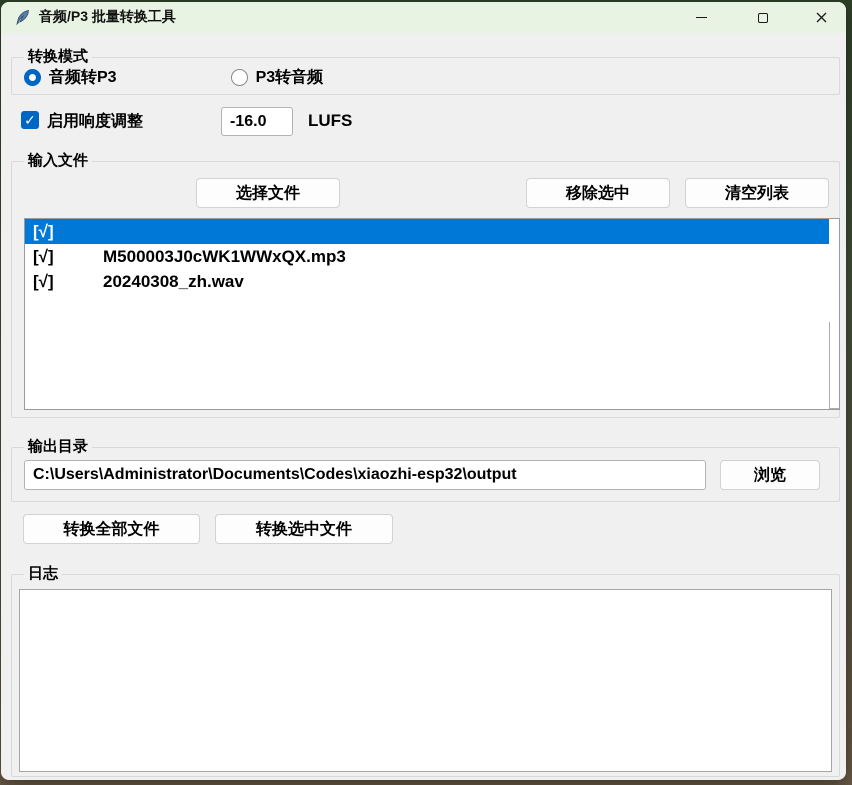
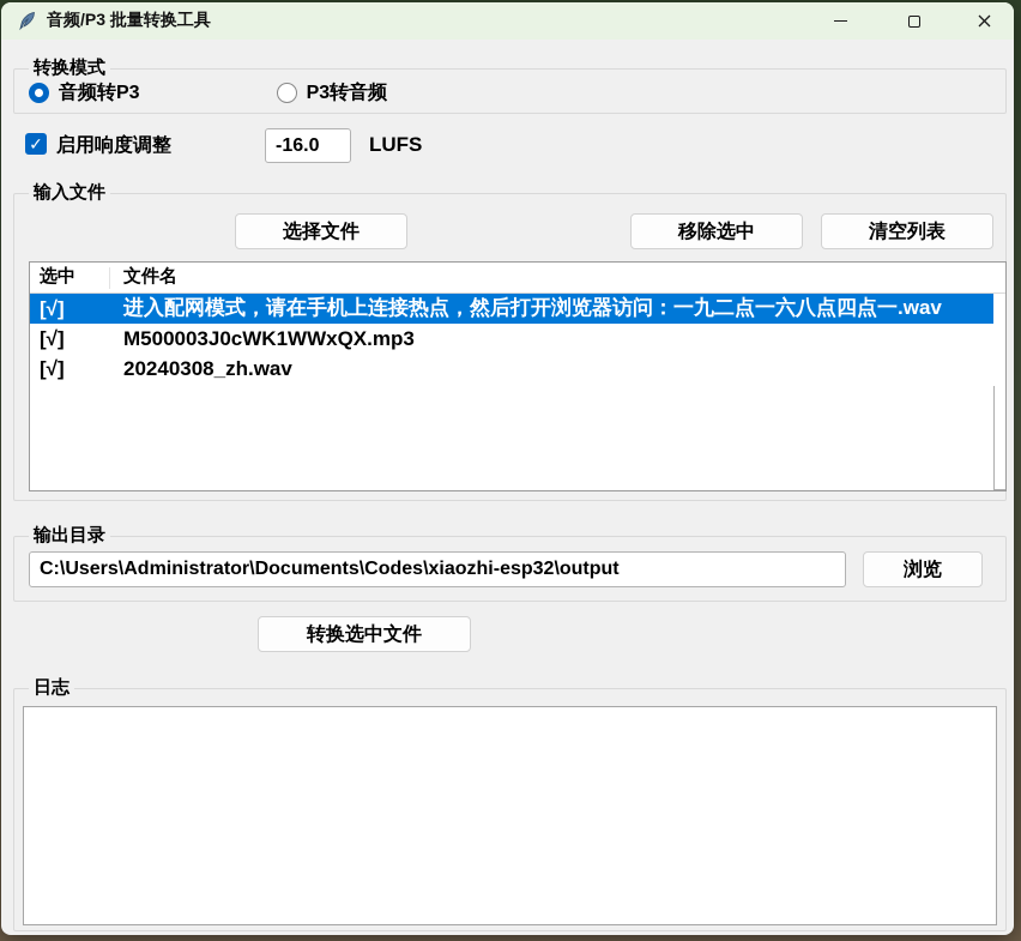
  音频/P3 批量转换工具
  转换模式
  音频转P3
  P3转音频
  ✓
  启用响度调整
  -16.0
  LUFS
  输入文件
  选择文件
  移除选中
  清空列表
+ 选中
+ 文件名
  [√]
+ 进入配网模式，请在手机上连接热点，然后打开浏览器访问：一九二点一六八点四点一.wav
  [√]
  M500003J0cWK1WWxQX.mp3
  [√]
  20240308_zh.wav
  输出目录
  C:\Users\Administrator\Documents\Codes\xiaozhi-esp32\output
  浏览
- 转换全部文件
  转换选中文件
  日志
